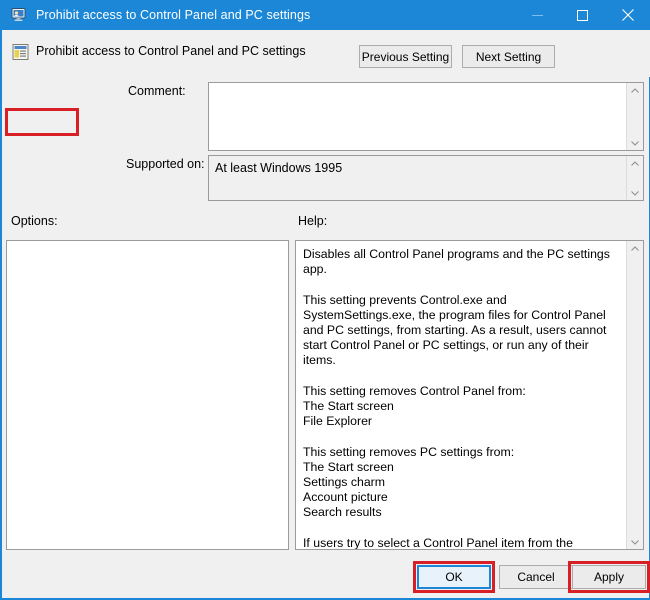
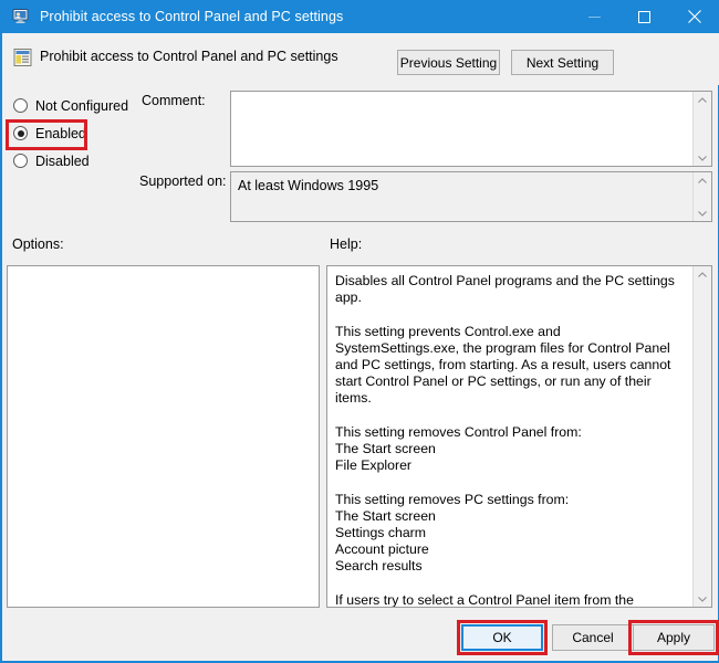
  Prohibit access to Control Panel and PC settings
  Prohibit access to Control Panel and PC settings
  Previous Setting
  Next Setting
+ Not Configured
+ Enabled
+ Disabled
  Comment:
  Supported on:
  At least Windows 1995
  Options:
  Help:
  Disables all Control Panel programs and the PC settings app.
  This setting prevents Control.exe and SystemSettings.exe, the program files for Control Panel and PC settings, from starting. As a result, users cannot start Control Panel or PC settings, or run any of their items.
  This setting removes Control Panel from:
  The Start screen
  File Explorer
  This setting removes PC settings from:
  The Start screen
  Settings charm
  Account picture
  Search results
  OK
  Cancel
  Apply
